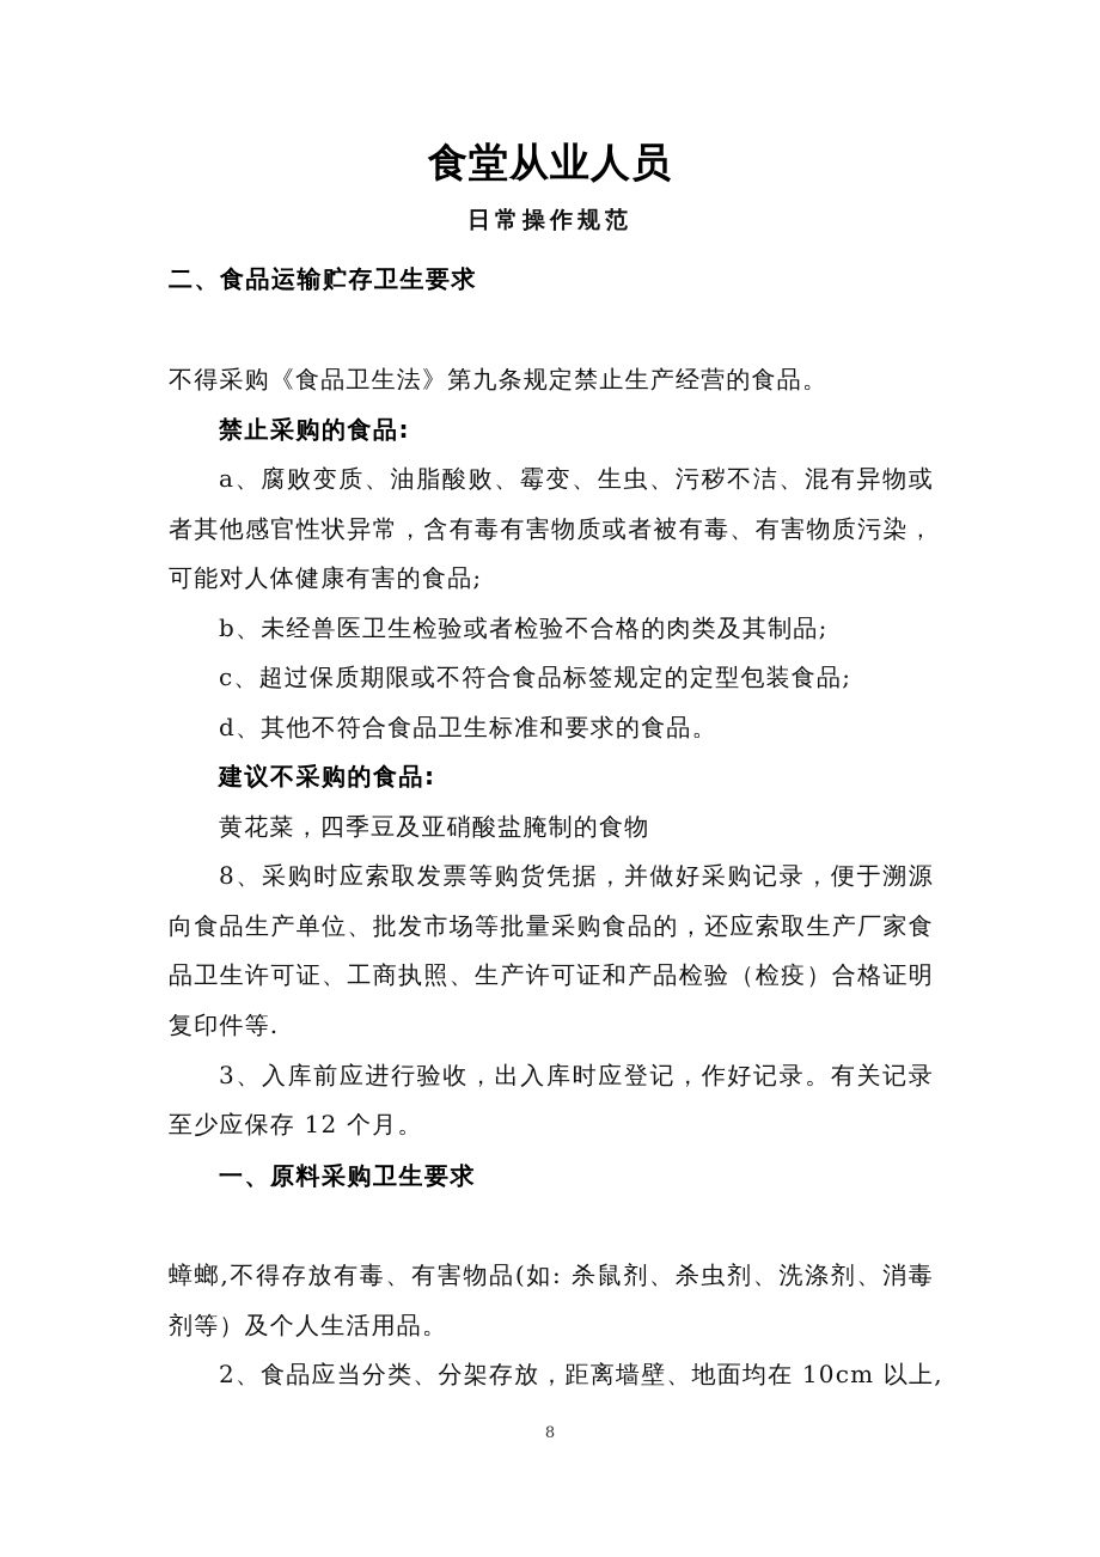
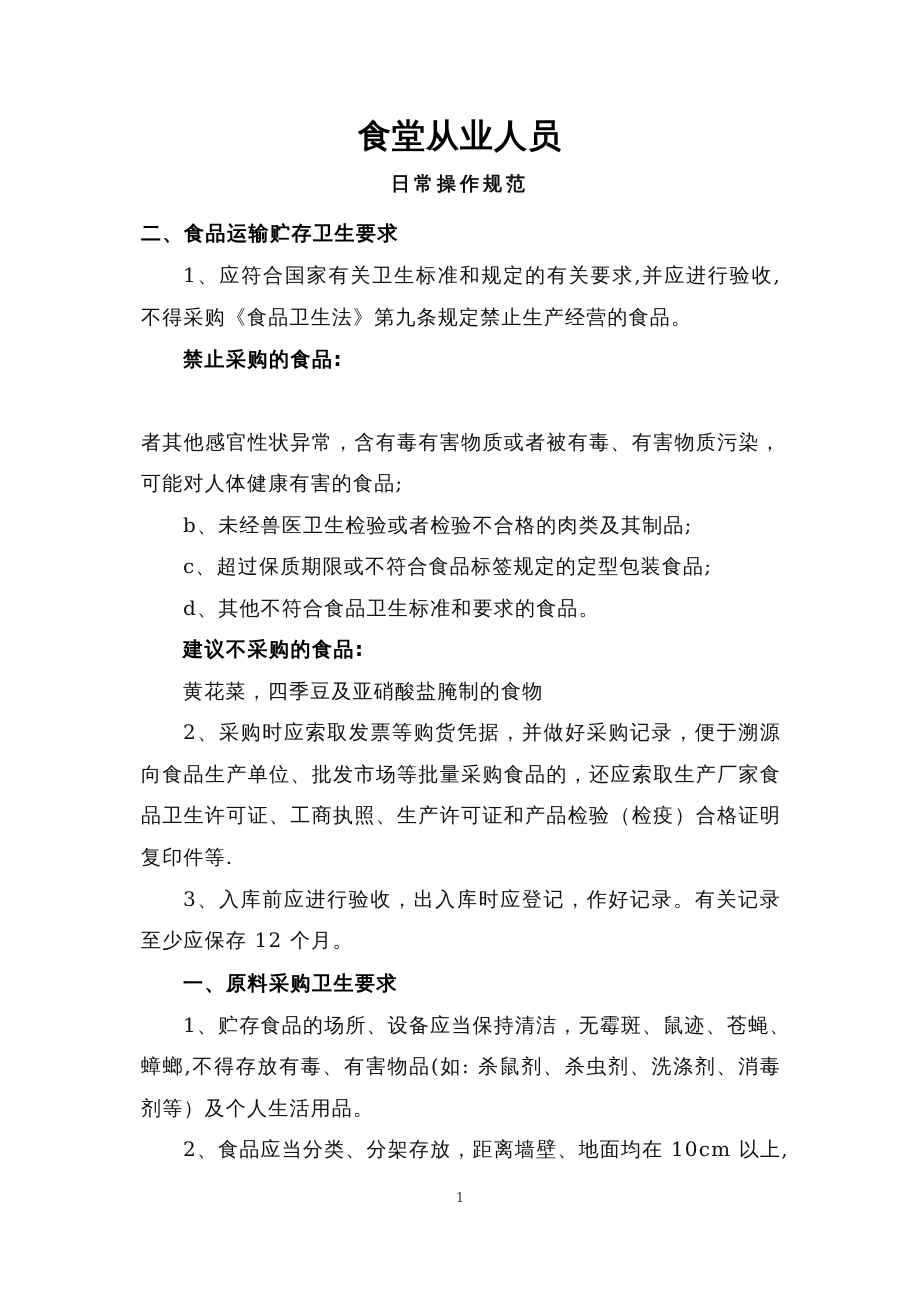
  食堂从业人员
  日常操作规范
  二、食品运输贮存卫生要求
+ 1、应符合国家有关卫生标准和规定的有关要求,并应进行验收,
  不得采购《食品卫生法》第九条规定禁止生产经营的食品。
  禁止采购的食品:
- a、腐败变质、油脂酸败、霉变、生虫、污秽不洁、混有异物或
  者其他感官性状异常，含有毒有害物质或者被有毒、有害物质污染，
  可能对人体健康有害的食品;
  b、未经兽医卫生检验或者检验不合格的肉类及其制品;
  c、超过保质期限或不符合食品标签规定的定型包装食品;
  d、其他不符合食品卫生标准和要求的食品。
  建议不采购的食品:
  黄花菜，四季豆及亚硝酸盐腌制的食物
- 8、采购时应索取发票等购货凭据，并做好采购记录，便于溯源
+ 2、采购时应索取发票等购货凭据，并做好采购记录，便于溯源
  向食品生产单位、批发市场等批量采购食品的，还应索取生产厂家食
  品卫生许可证、工商执照、生产许可证和产品检验（检疫）合格证明
  复印件等.
  3、入库前应进行验收，出入库时应登记，作好记录。有关记录
  至少应保存 12 个月。
  一、原料采购卫生要求
+ 1、贮存食品的场所、设备应当保持清洁，无霉斑、鼠迹、苍蝇、
  蟑螂,不得存放有毒、有害物品(如: 杀鼠剂、杀虫剂、洗涤剂、消毒
  剂等）及个人生活用品。
  2、食品应当分类、分架存放，距离墙壁、地面均在 10cm 以上,
- 8
+ 1
